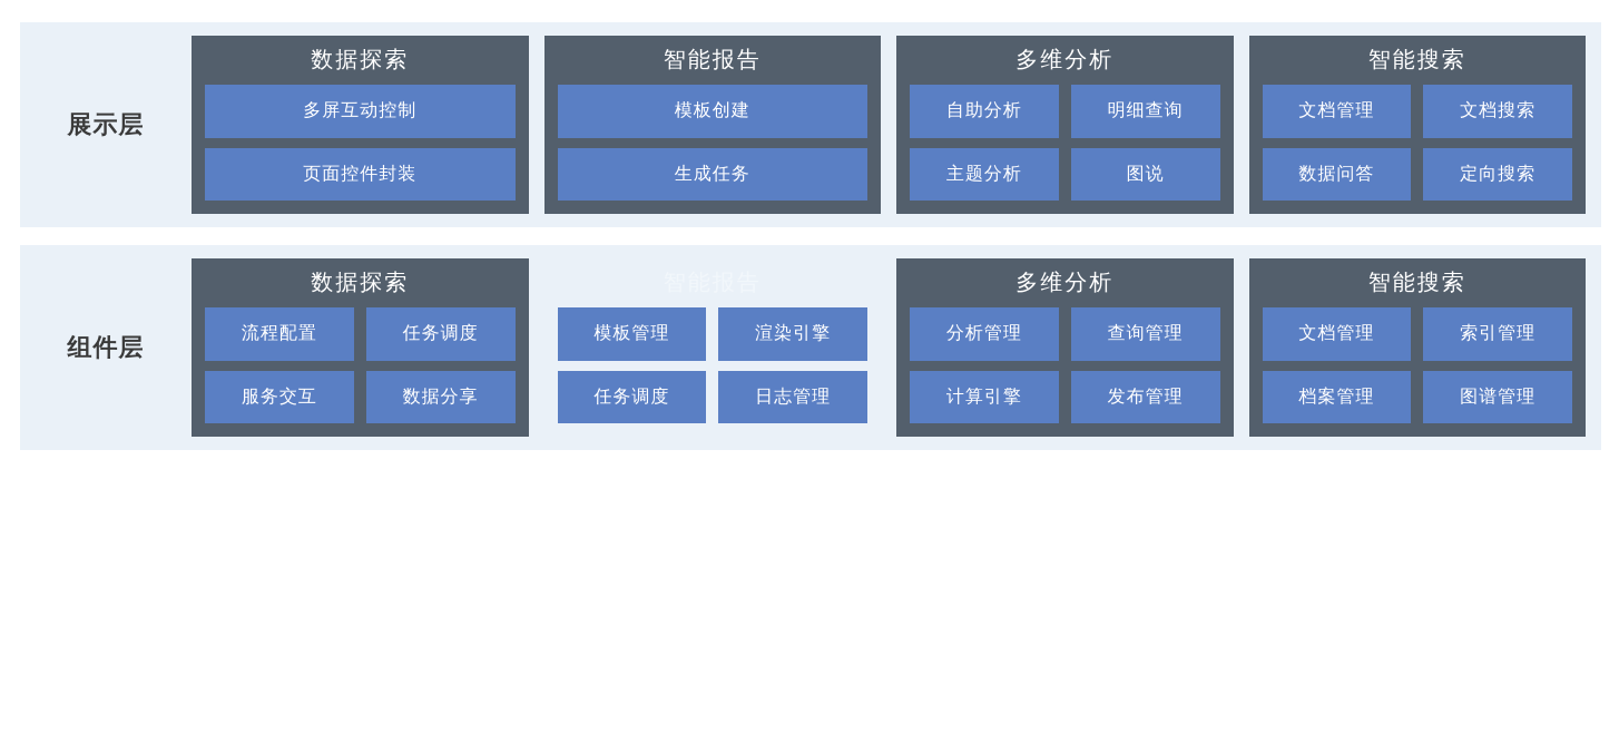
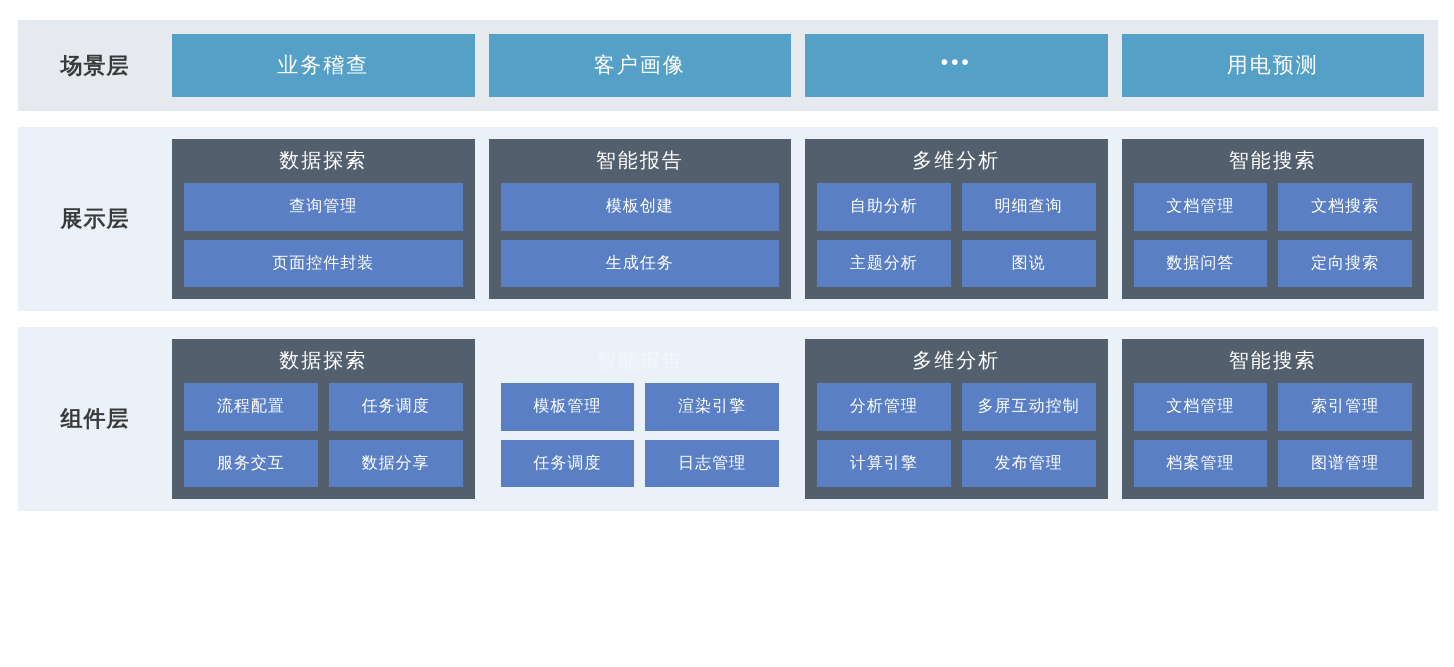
+ 场景层
+ 业务稽查
+ 客户画像
+ •••
+ 用电预测
  展示层
  数据探索
- 多屏互动控制
+ 查询管理
  页面控件封装
  智能报告
  模板创建
  生成任务
  多维分析
  自助分析
  明细查询
  主题分析
  图说
  智能搜索
  文档管理
  文档搜索
  数据问答
  定向搜索
  组件层
  数据探索
  流程配置
  任务调度
  服务交互
  数据分享
  模板管理
  渲染引擎
  任务调度
  日志管理
  多维分析
  分析管理
- 查询管理
+ 多屏互动控制
  计算引擎
  发布管理
  智能搜索
  文档管理
  索引管理
  档案管理
  图谱管理
